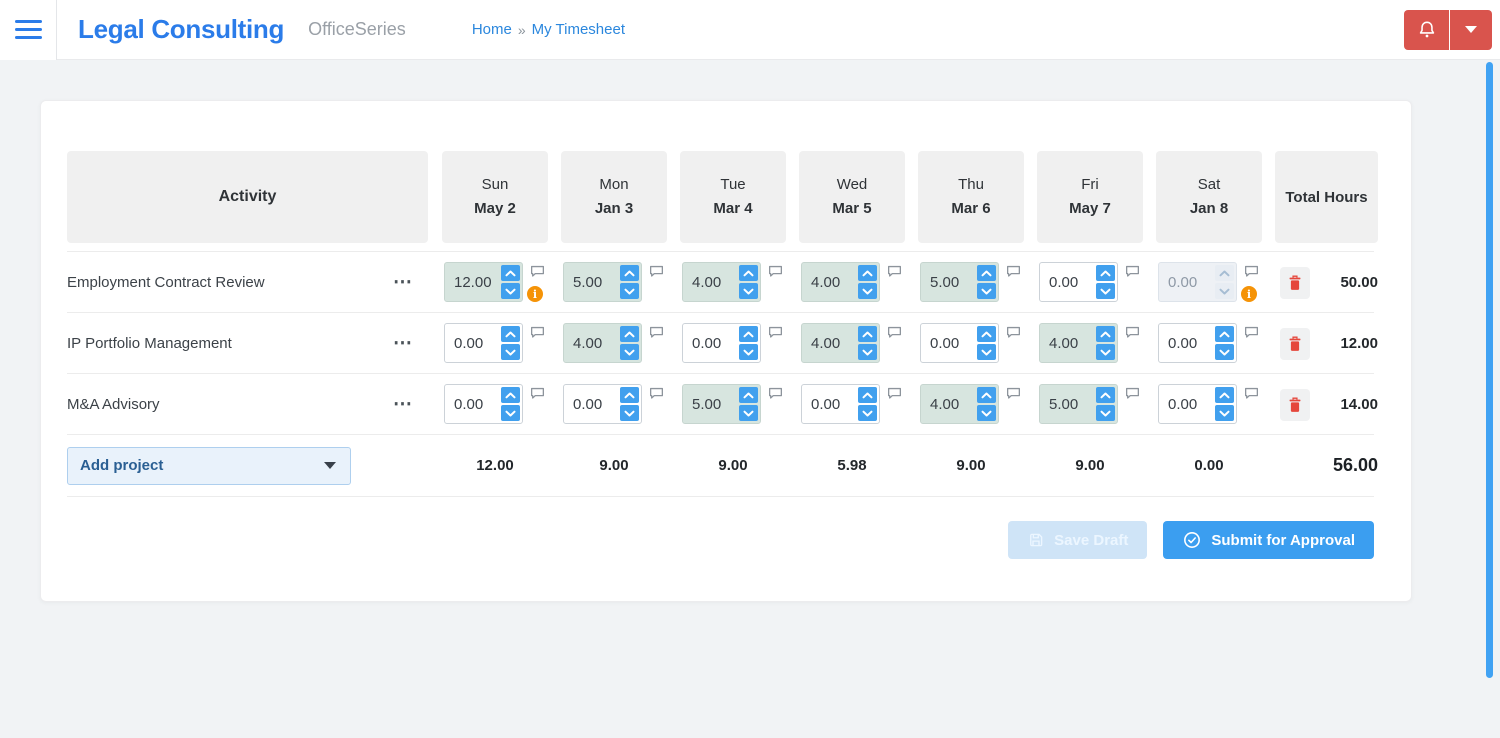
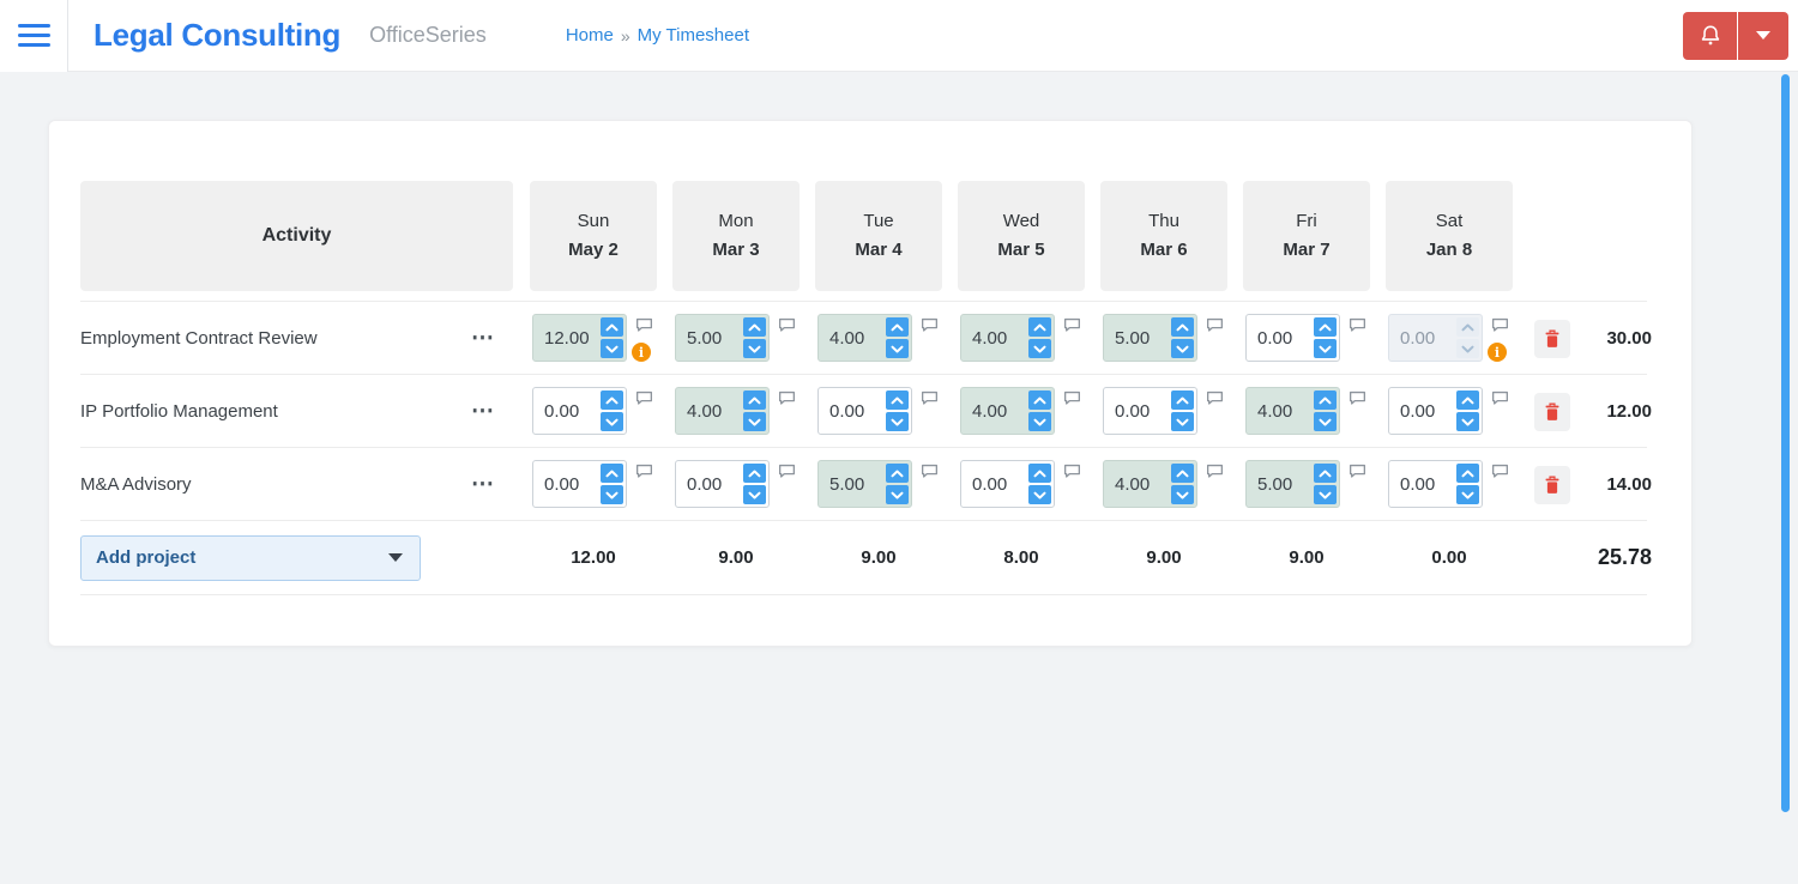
  Legal Consulting
  OfficeSeries
  Home
  »
  My Timesheet
  Activity
  Sun
  May 2
  Mon
- Jan 3
+ Mar 3
  Tue
  Mar 4
  Wed
  Mar 5
  Thu
  Mar 6
  Fri
- May 7
+ Mar 7
  Sat
  Jan 8
- Total Hours
  Employment Contract Review
  ⋯
  12.00
  i
  5.00
  4.00
  4.00
  5.00
  0.00
  0.00
  i
- 50.00
+ 30.00
  IP Portfolio Management
  ⋯
  0.00
  4.00
  0.00
  4.00
  0.00
  4.00
  0.00
  12.00
  M&A Advisory
  ⋯
  0.00
  0.00
  5.00
  0.00
  4.00
  5.00
  0.00
  14.00
  Add project
  12.00
  9.00
  9.00
- 5.98
+ 8.00
  9.00
  9.00
  0.00
- 56.00
+ 25.78
- Save Draft
- Submit for Approval
